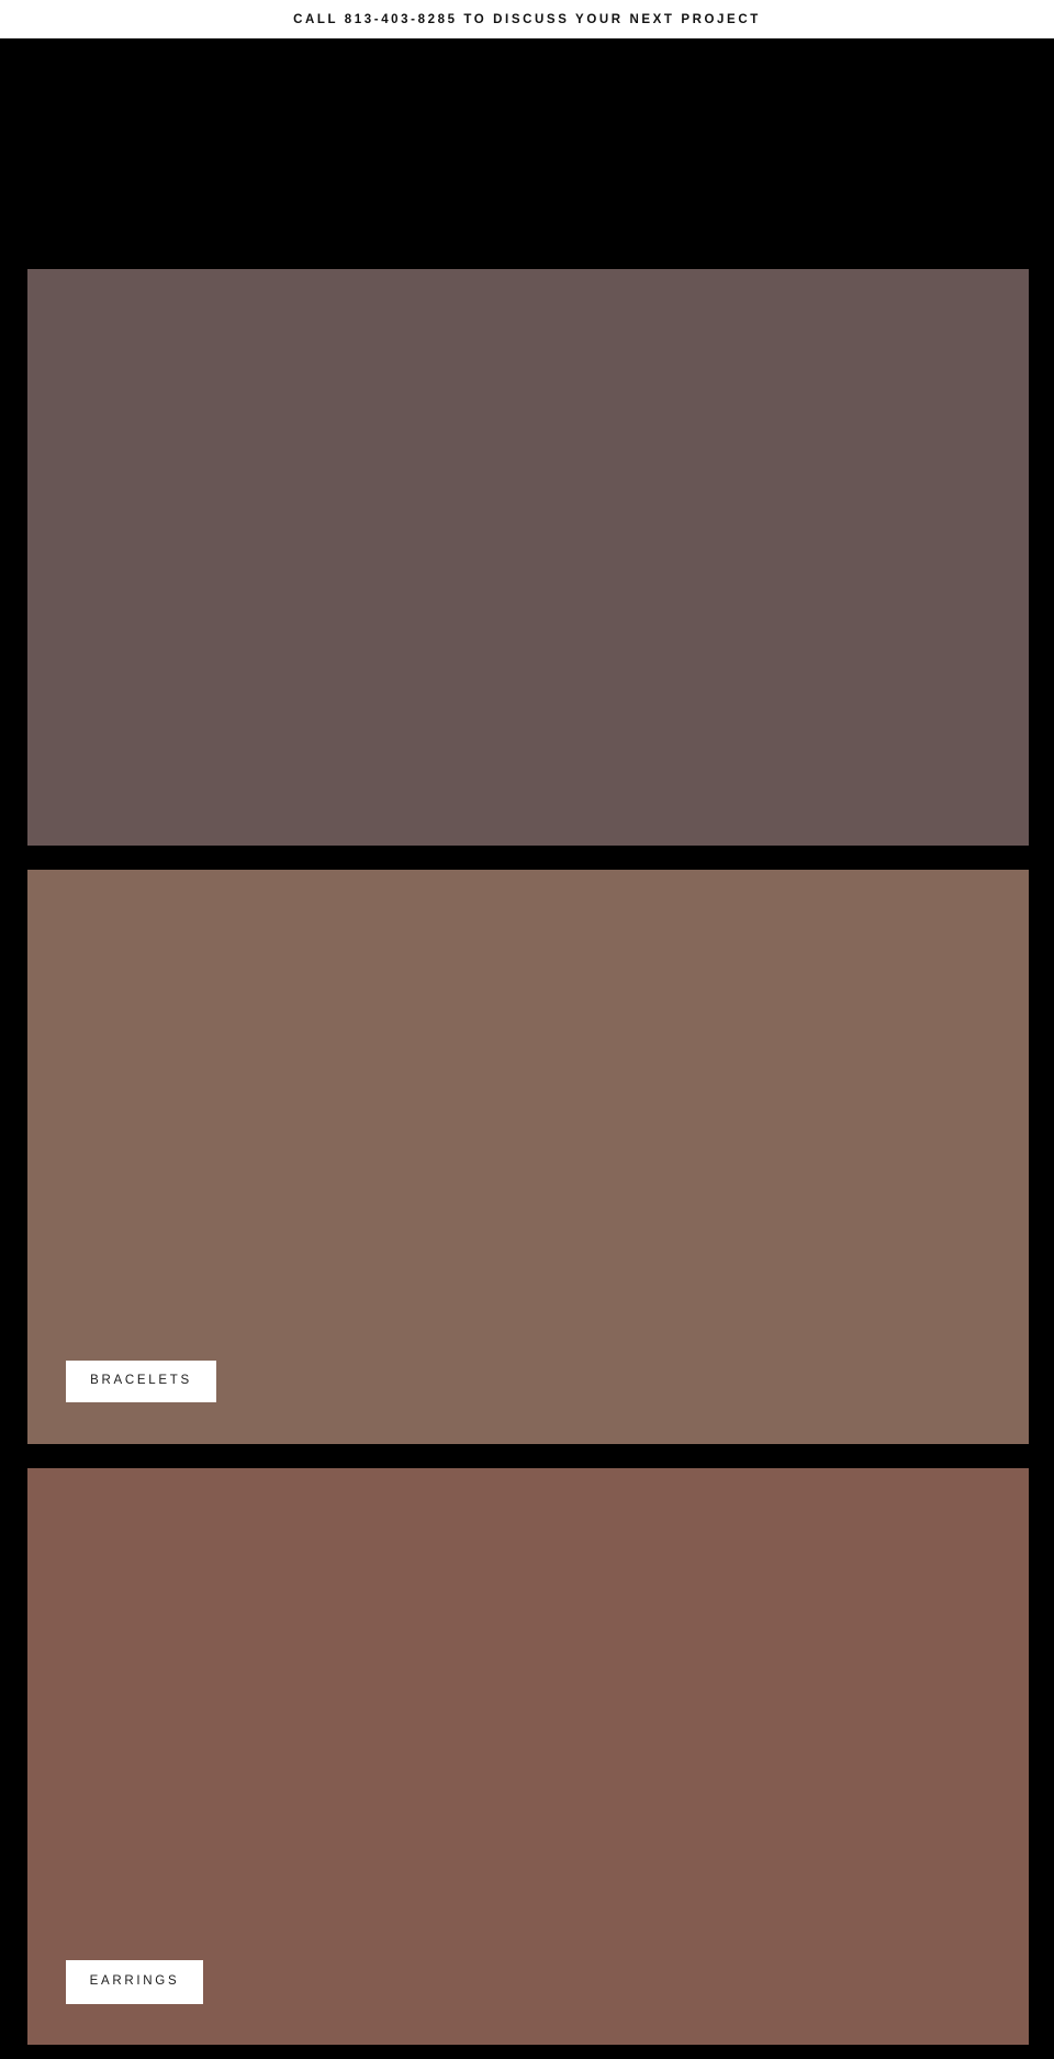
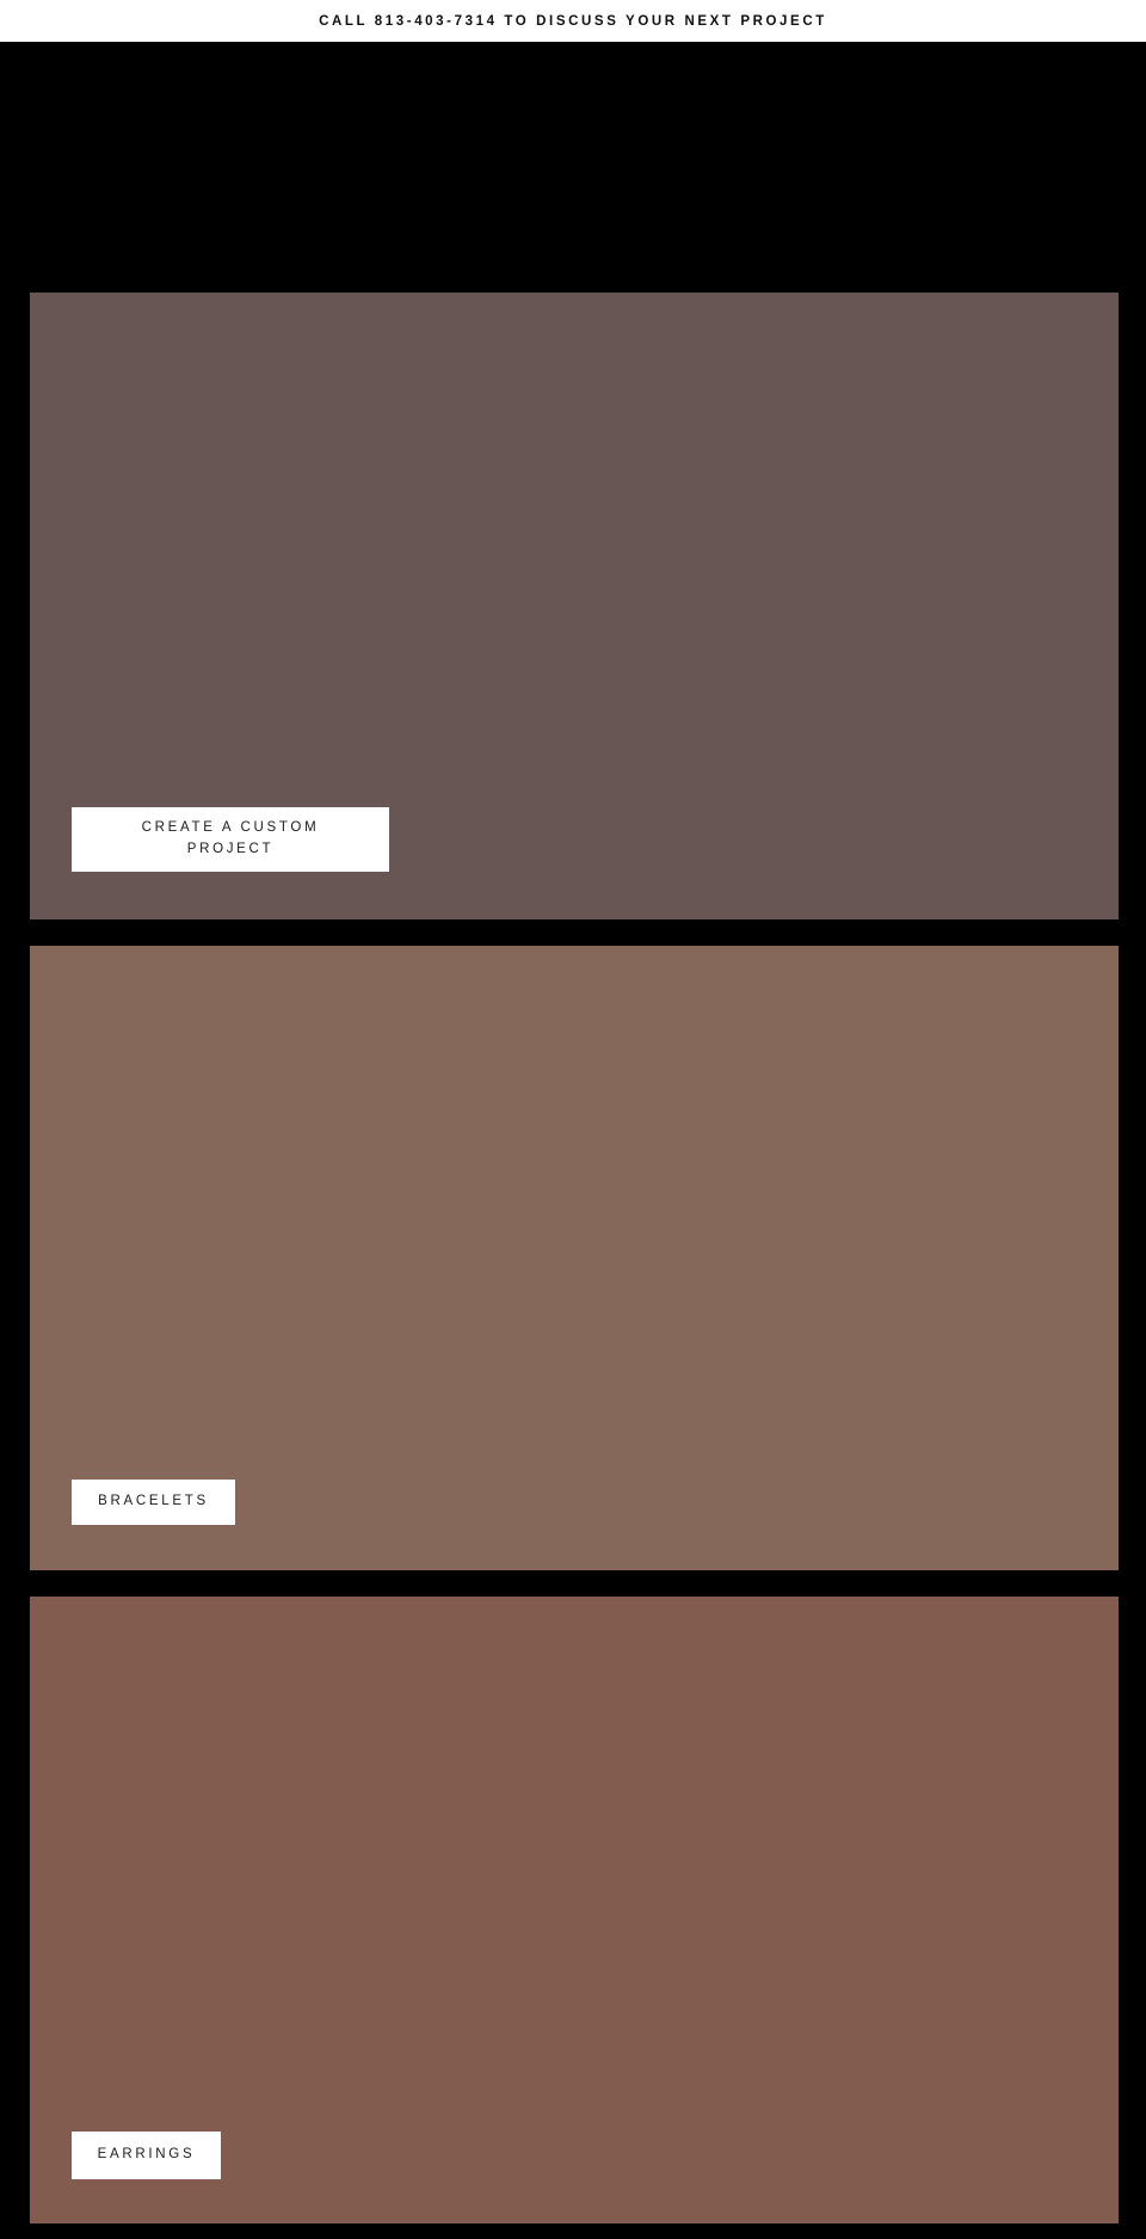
- CALL 813-403-8285 TO DISCUSS YOUR NEXT PROJECT
+ CALL 813-403-7314 TO DISCUSS YOUR NEXT PROJECT
+ CREATE A CUSTOM
+ PROJECT
  BRACELETS
  EARRINGS
